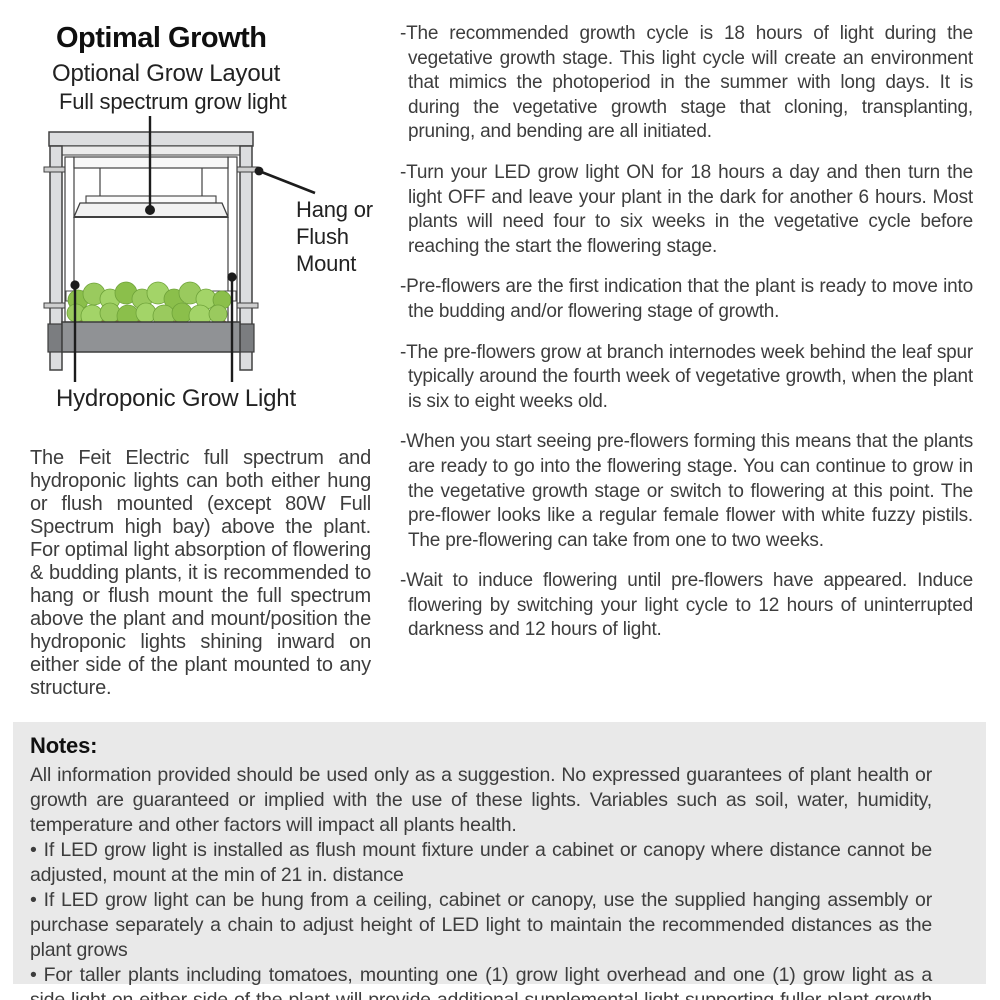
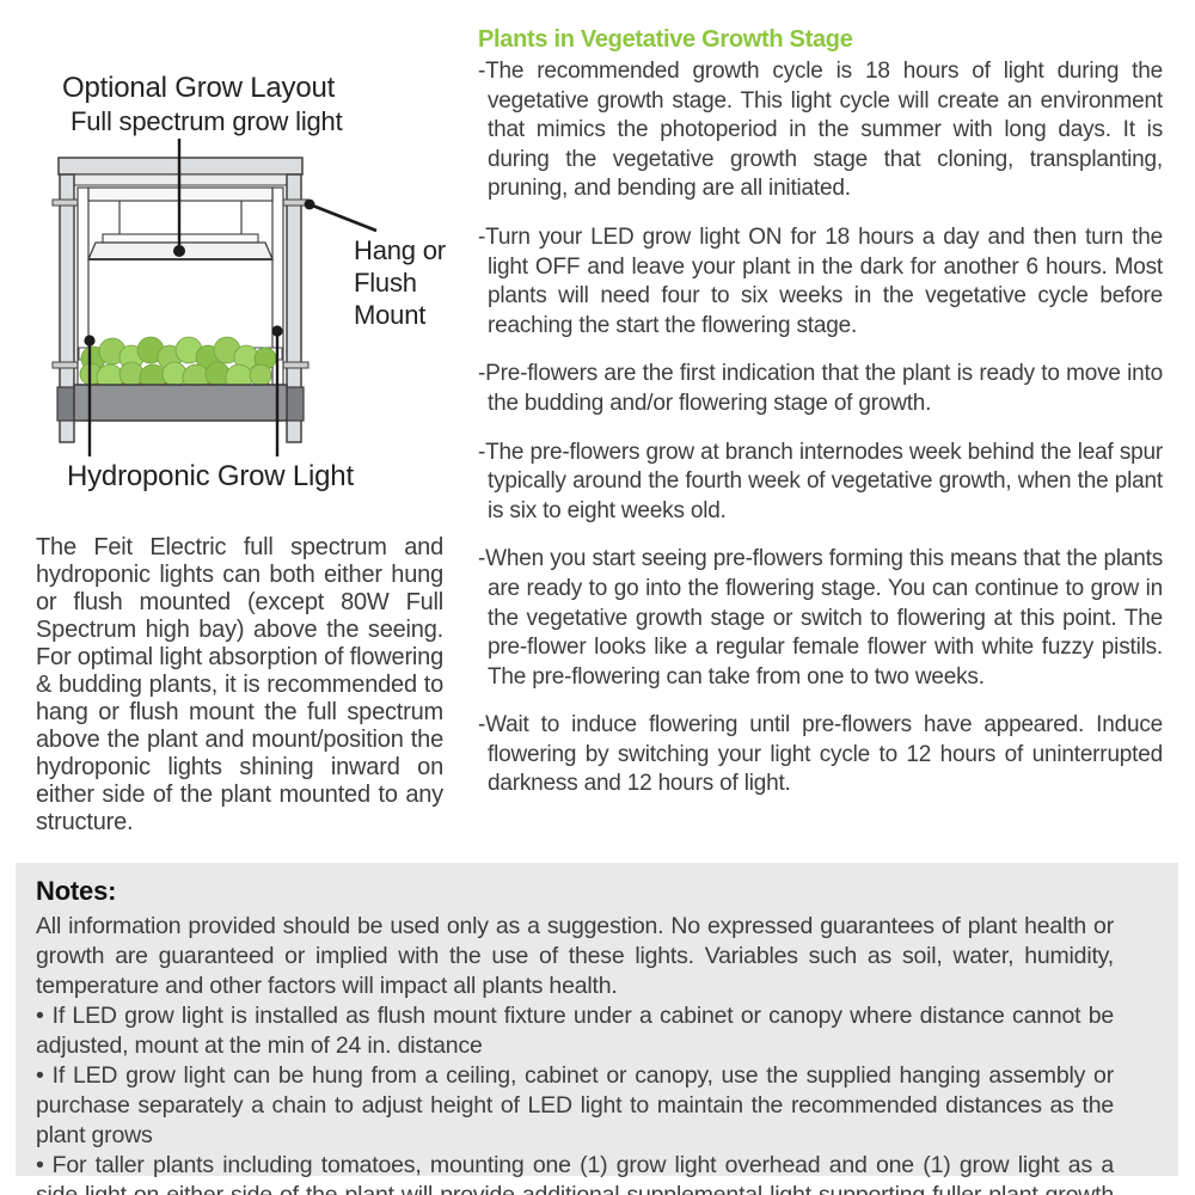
- Optimal Growth
  Optional Grow Layout
  Full spectrum grow light
  Hang or
  Flush
  Mount
  Hydroponic Grow Light
- The Feit Electric full spectrum and hydroponic lights can both either hung or flush mounted (except 80W Full Spectrum high bay) above the plant. For optimal light absorption of flowering & budding plants, it is recommended to hang or flush mount the full spectrum above the plant and mount/position the hydroponic lights shining inward on either side of the plant mounted to any structure.
+ The Feit Electric full spectrum and hydroponic lights can both either hung or flush mounted (except 80W Full Spectrum high bay) above the seeing. For optimal light absorption of flowering & budding plants, it is recommended to hang or flush mount the full spectrum above the plant and mount/position the hydroponic lights shining inward on either side of the plant mounted to any structure.
+ Plants in Vegetative Growth Stage
  -The recommended growth cycle is 18 hours of light during the vegetative growth stage. This light cycle will create an environment that mimics the photoperiod in the summer with long days. It is during the vegetative growth stage that cloning, transplanting, pruning, and bending are all initiated.
  -Turn your LED grow light ON for 18 hours a day and then turn the light OFF and leave your plant in the dark for another 6 hours. Most plants will need four to six weeks in the vegetative cycle before reaching the start the flowering stage.
  -Pre-flowers are the first indication that the plant is ready to move into the budding and/or flowering stage of growth.
  -The pre-flowers grow at branch internodes week behind the leaf spur typically around the fourth week of vegetative growth, when the plant is six to eight weeks old.
  -When you start seeing pre-flowers forming this means that the plants are ready to go into the flowering stage. You can continue to grow in the vegetative growth stage or switch to flowering at this point. The pre-flower looks like a regular female flower with white fuzzy pistils. The pre-flowering can take from one to two weeks.
  -Wait to induce flowering until pre-flowers have appeared. Induce flowering by switching your light cycle to 12 hours of uninterrupted darkness and 12 hours of light.
  Notes:
  All information provided should be used only as a suggestion. No expressed guarantees of plant health or growth are guaranteed or implied with the use of these lights. Variables such as soil, water, humidity, temperature and other factors will impact all plants health.
- • If LED grow light is installed as flush mount fixture under a cabinet or canopy where distance cannot be adjusted, mount at the min of 21 in. distance
+ • If LED grow light is installed as flush mount fixture under a cabinet or canopy where distance cannot be adjusted, mount at the min of 24 in. distance
  • If LED grow light can be hung from a ceiling, cabinet or canopy, use the supplied hanging assembly or purchase separately a chain to adjust height of LED light to maintain the recommended distances as the plant grows
